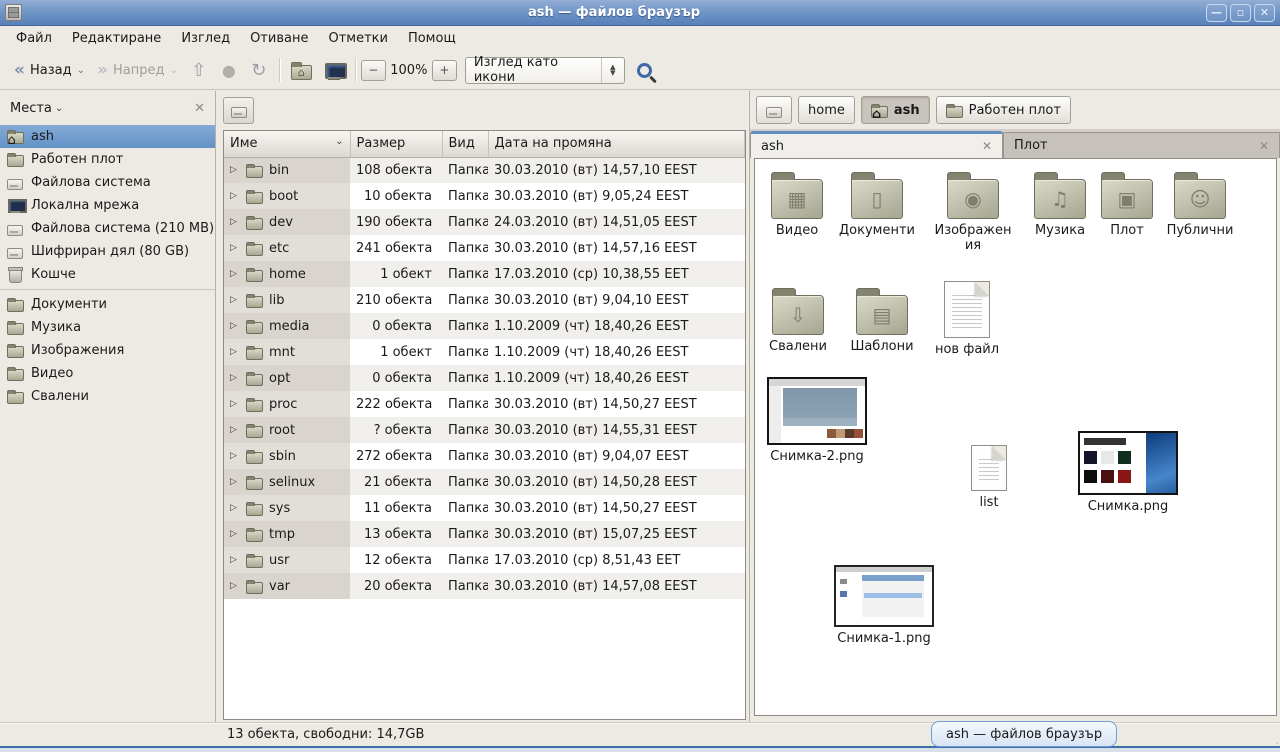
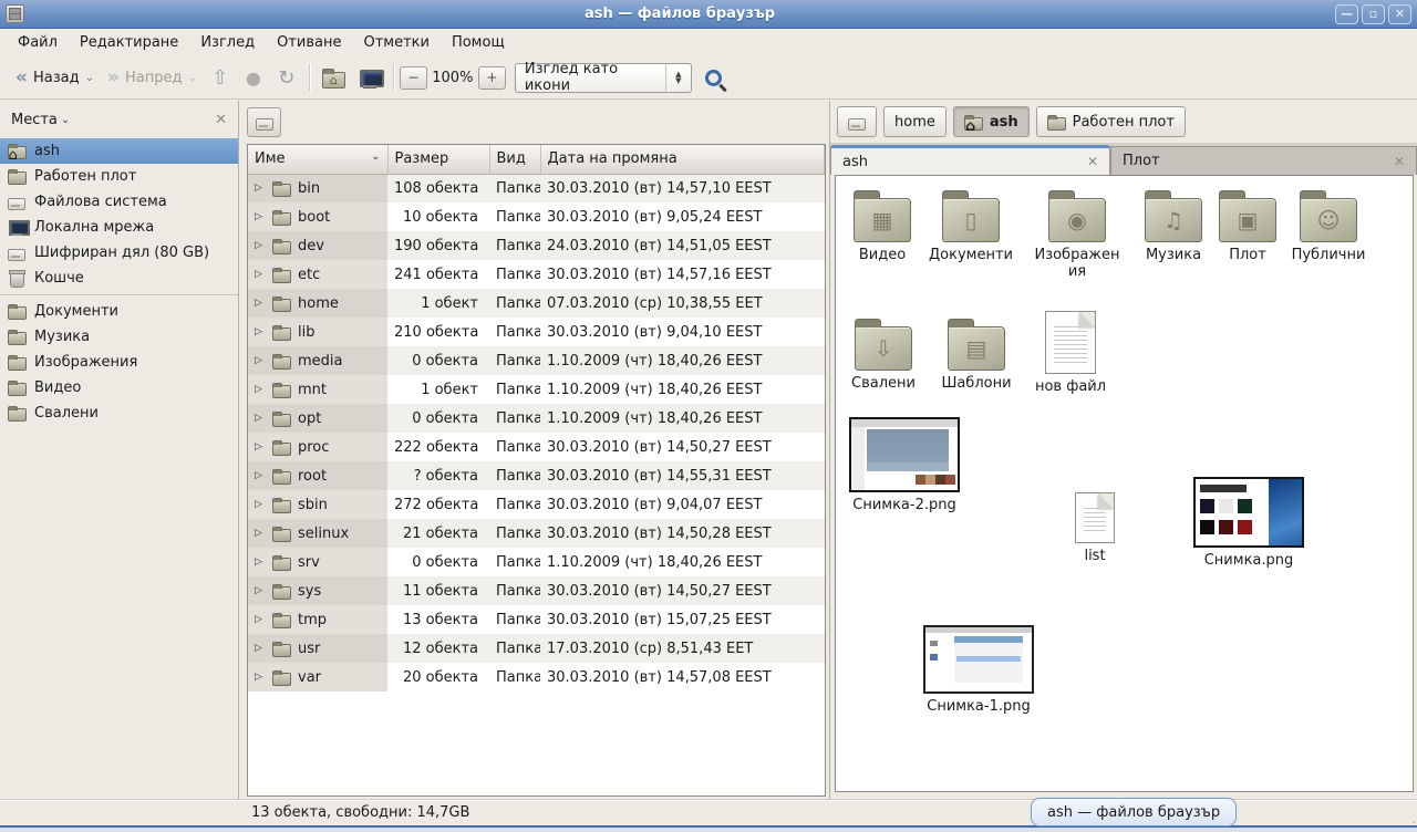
  ash — файлов браузър
  —
  ▫
  ✕
  Файл
  Редактиране
  Изглед
  Отиване
  Отметки
  Помощ
  «
  Назад
  ⌄
  »
  Напред
  ⌄
  ⇧
  ●
  ↻
  −
  100%
  +
  Изглед като икони
  ▲
  ▼
  Места
  ⌄
  ✕
  ⌂
  ash
  Работен плот
  Файлова система
  Локална мрежа
- Файлова система (210 MB)
  Шифриран дял (80 GB)
  Кошче
  Документи
  Музика
  Изображения
  Видео
  Свалени
  Име ⌄	Размер	Вид	Дата на промяна
  ▷ bin	108 обекта	Папка	30.03.2010 (вт) 14,57,10 EEST
  ▷ boot	10 обекта	Папка	30.03.2010 (вт) 9,05,24 EEST
  ▷ dev	190 обекта	Папка	24.03.2010 (вт) 14,51,05 EEST
  ▷ etc	241 обекта	Папка	30.03.2010 (вт) 14,57,16 EEST
- ▷ home	1 обект	Папка	17.03.2010 (ср) 10,38,55 EET
+ ▷ home	1 обект	Папка	07.03.2010 (ср) 10,38,55 EET
  ▷ lib	210 обекта	Папка	30.03.2010 (вт) 9,04,10 EEST
  ▷ media	0 обекта	Папка	1.10.2009 (чт) 18,40,26 EEST
  ▷ mnt	1 обект	Папка	1.10.2009 (чт) 18,40,26 EEST
  ▷ opt	0 обекта	Папка	1.10.2009 (чт) 18,40,26 EEST
  ▷ proc	222 обекта	Папка	30.03.2010 (вт) 14,50,27 EEST
  ▷ root	? обекта	Папка	30.03.2010 (вт) 14,55,31 EEST
  ▷ sbin	272 обекта	Папка	30.03.2010 (вт) 9,04,07 EEST
  ▷ selinux	21 обекта	Папка	30.03.2010 (вт) 14,50,28 EEST
+ ▷ srv	0 обекта	Папка	1.10.2009 (чт) 18,40,26 EEST
  ▷ sys	11 обекта	Папка	30.03.2010 (вт) 14,50,27 EEST
  ▷ tmp	13 обекта	Папка	30.03.2010 (вт) 15,07,25 EEST
  ▷ usr	12 обекта	Папка	17.03.2010 (ср) 8,51,43 EET
  ▷ var	20 обекта	Папка	30.03.2010 (вт) 14,57,08 EEST
  home
  ⌂
  ash
  Работен плот
  ash
  ✕
  Плот
  ✕
  ▦
  Видео
  ▯
  Документи
  ◉
  Изображения
  ♫
  Музика
  ▣
  Плот
  ☺
  Публични
  ⇩
  Свалени
  ▤
  Шаблони
  нов файл
  Снимка-2.png
  list
  Снимка.png
  Снимка-1.png
  13 обекта, свободни: 14,7GB
  ash — файлов браузър
